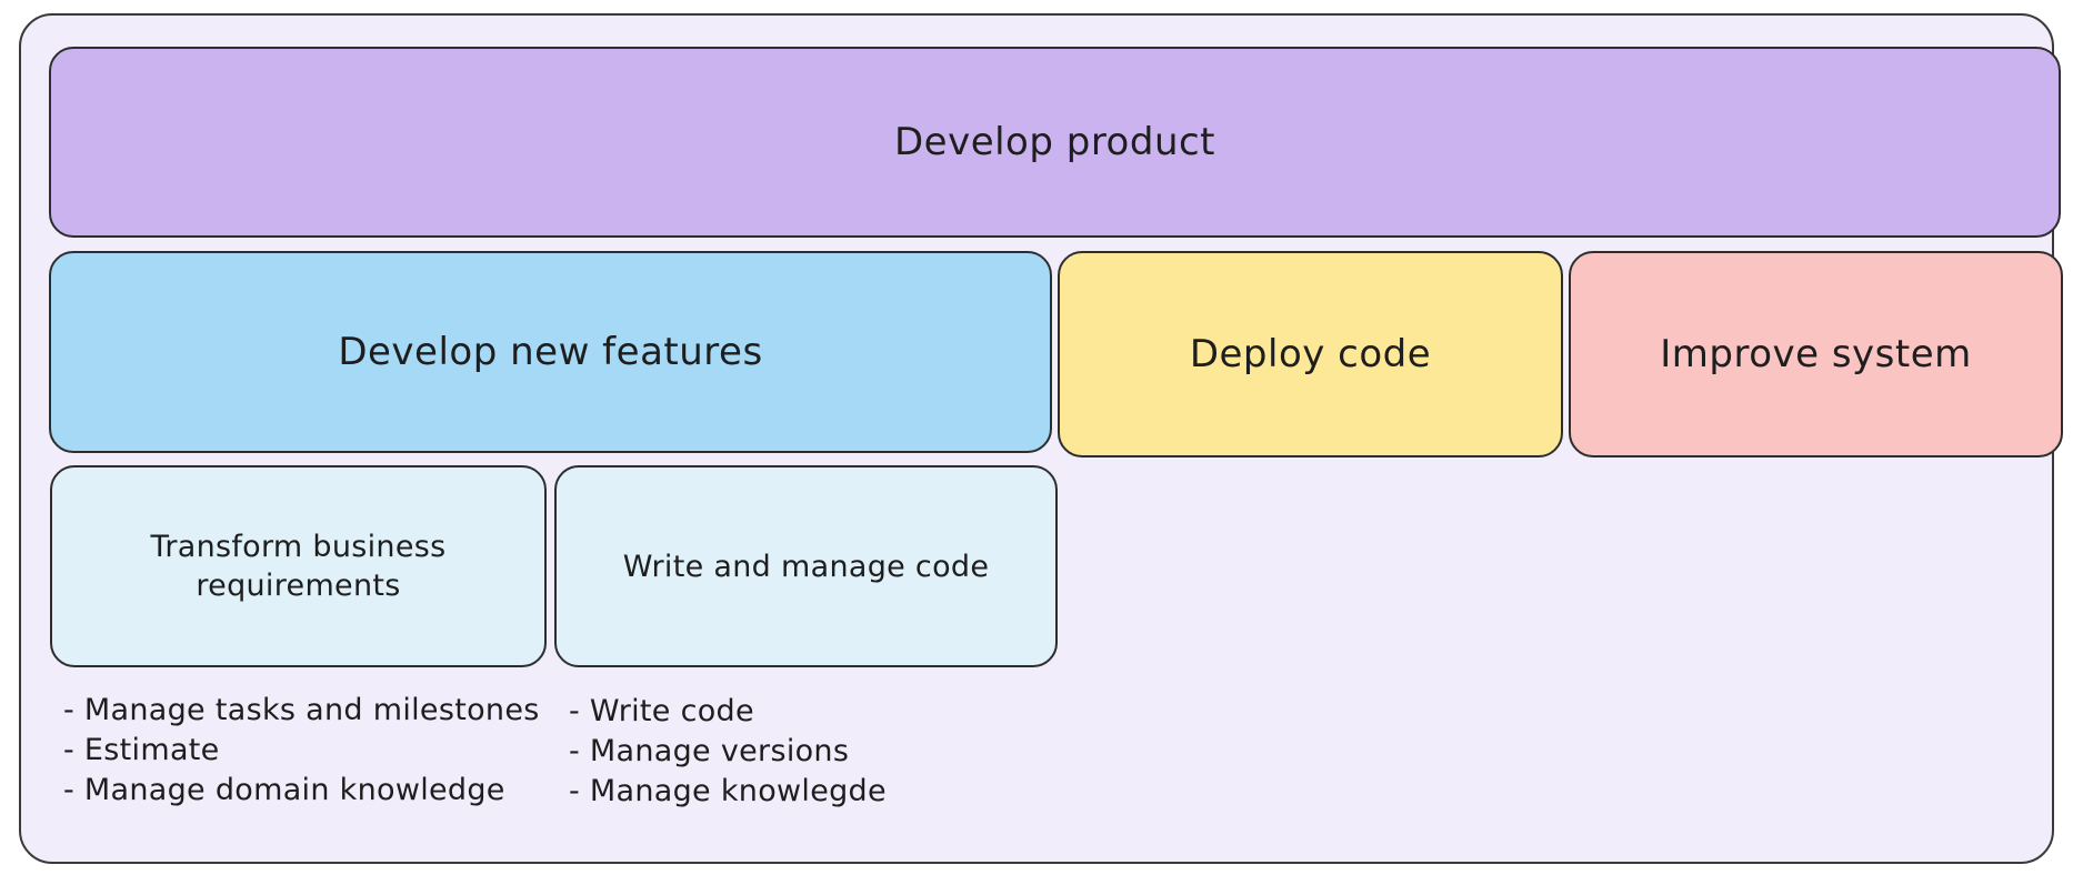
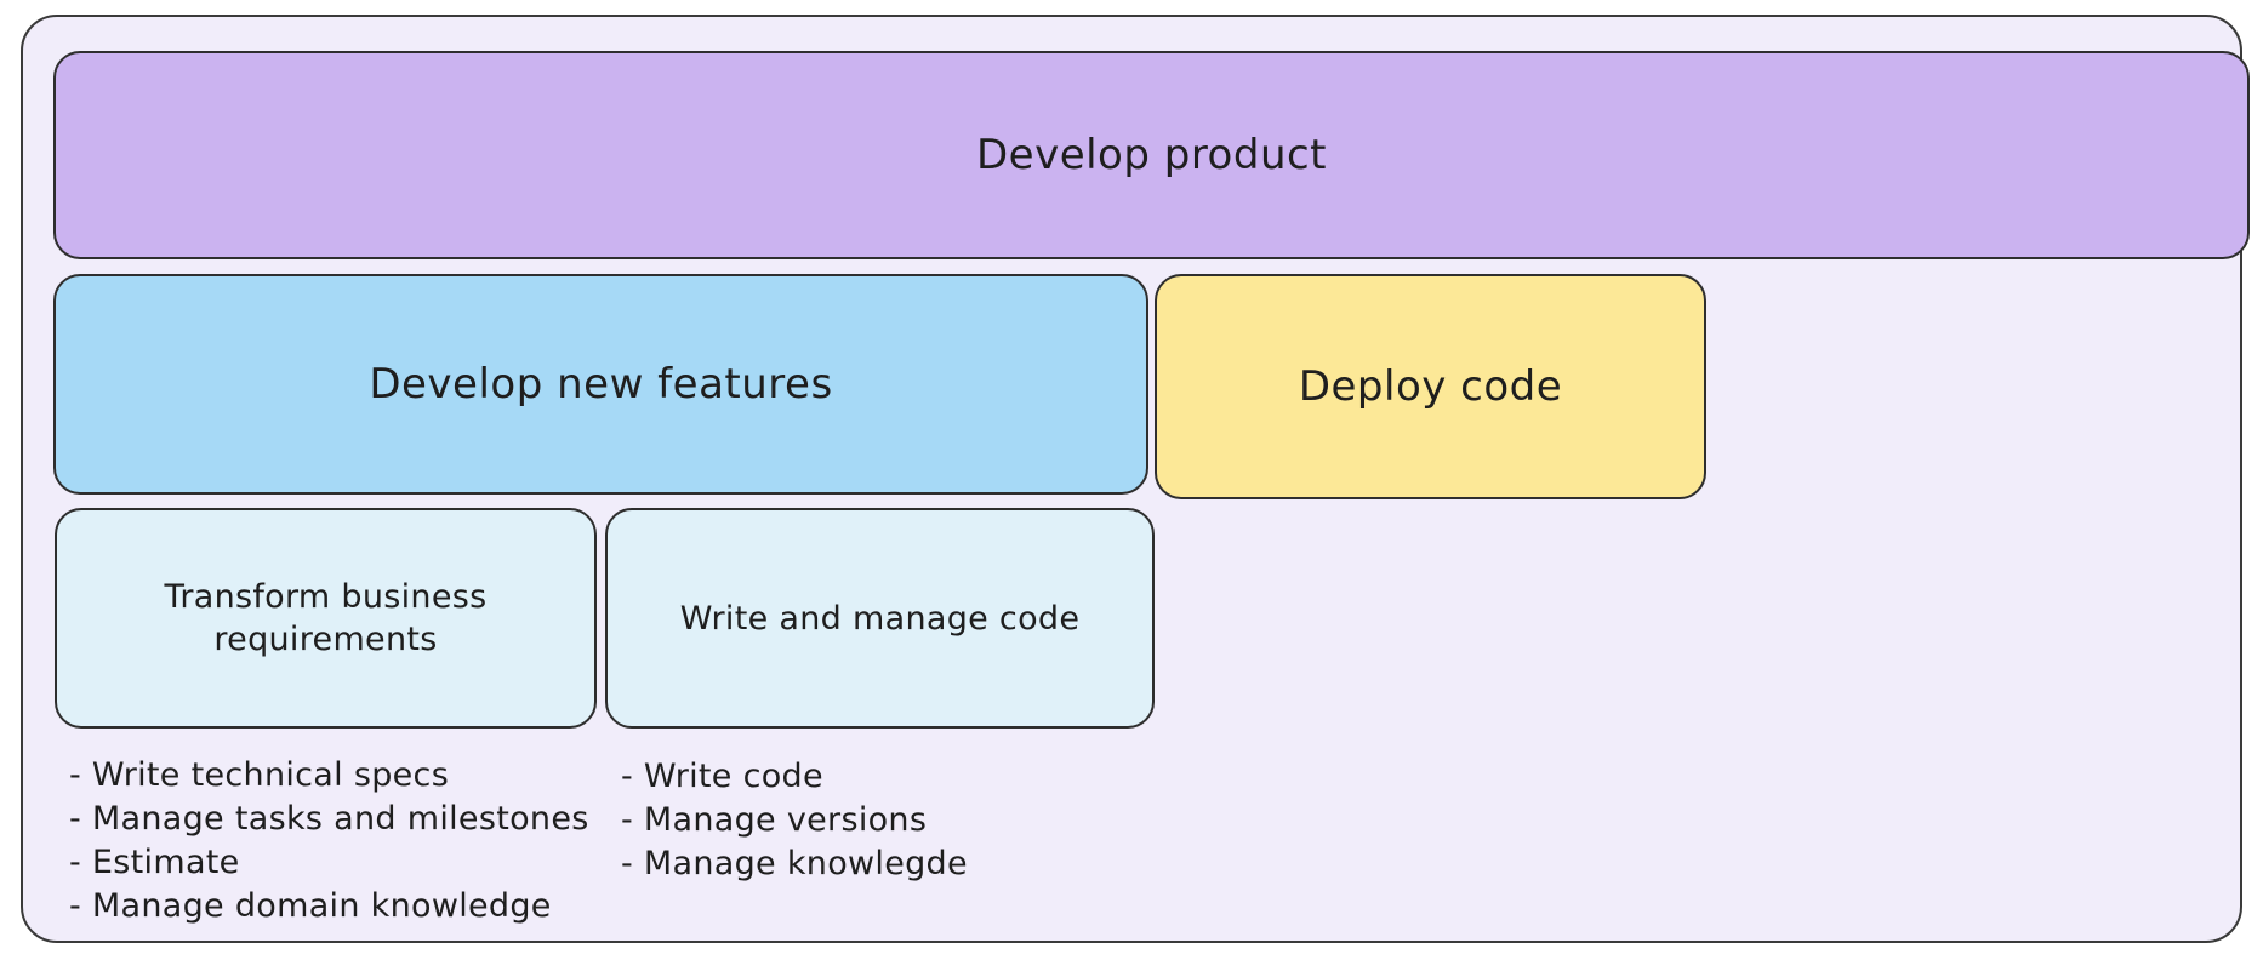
  Develop product
  Develop new features
  Deploy code
- Improve system
  Transform business requirements
  Write and manage code
+ - Write technical specs
  - Manage tasks and milestones
  - Estimate
  - Manage domain knowledge
  - Write code
  - Manage versions
  - Manage knowlegde
